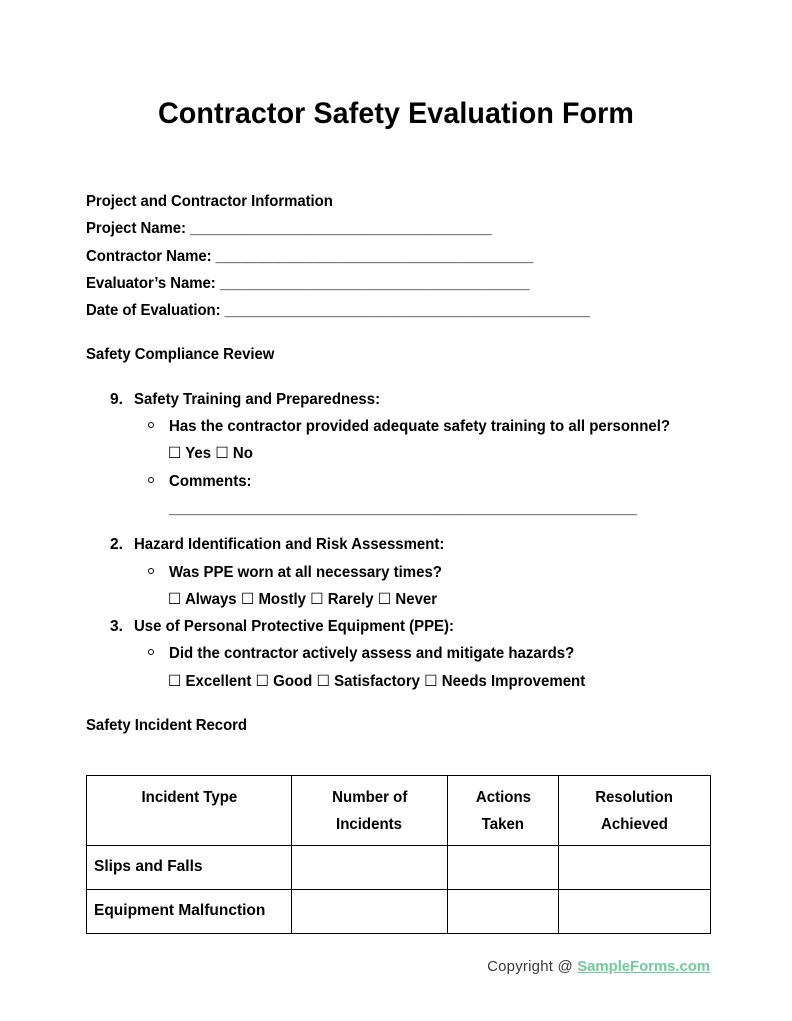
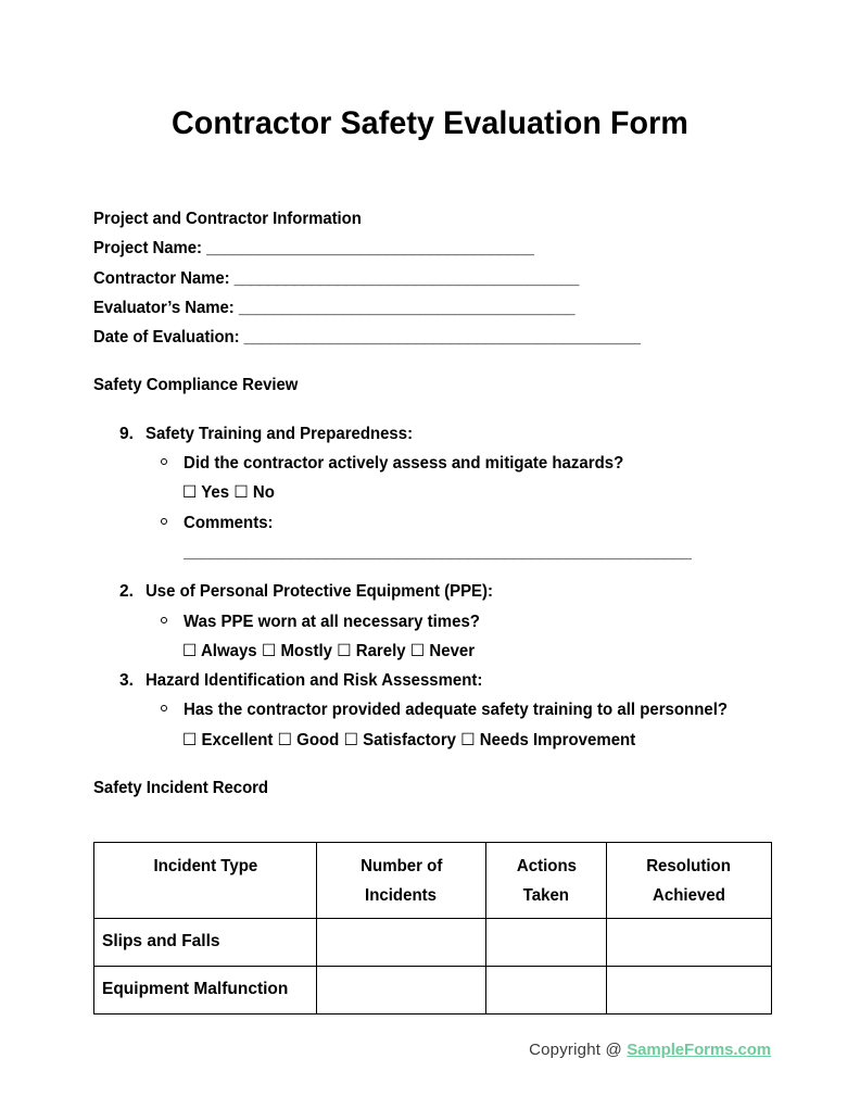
  Contractor Safety Evaluation Form
  Project and Contractor Information
  Project Name: ______________________________________
  Contractor Name: ________________________________________
  Evaluator’s Name: _______________________________________
  Date of Evaluation: ______________________________________________
  Safety Compliance Review
  9.
  Safety Training and Preparedness:
- Has the contractor provided adequate safety training to all personnel?
+ Did the contractor actively assess and mitigate hazards?
  ☐ Yes ☐ No
  Comments:
  _________________________________________________________
  2.
- Hazard Identification and Risk Assessment:
+ Use of Personal Protective Equipment (PPE):
  Was PPE worn at all necessary times?
  ☐ Always ☐ Mostly ☐ Rarely ☐ Never
  3.
- Use of Personal Protective Equipment (PPE):
+ Hazard Identification and Risk Assessment:
- Did the contractor actively assess and mitigate hazards?
+ Has the contractor provided adequate safety training to all personnel?
  ☐ Excellent ☐ Good ☐ Satisfactory ☐ Needs Improvement
  Safety Incident Record
  Incident Type	Number of Incidents	Actions Taken	Resolution Achieved
  Slips and Falls
  Equipment Malfunction
  Copyright @ SampleForms.com
